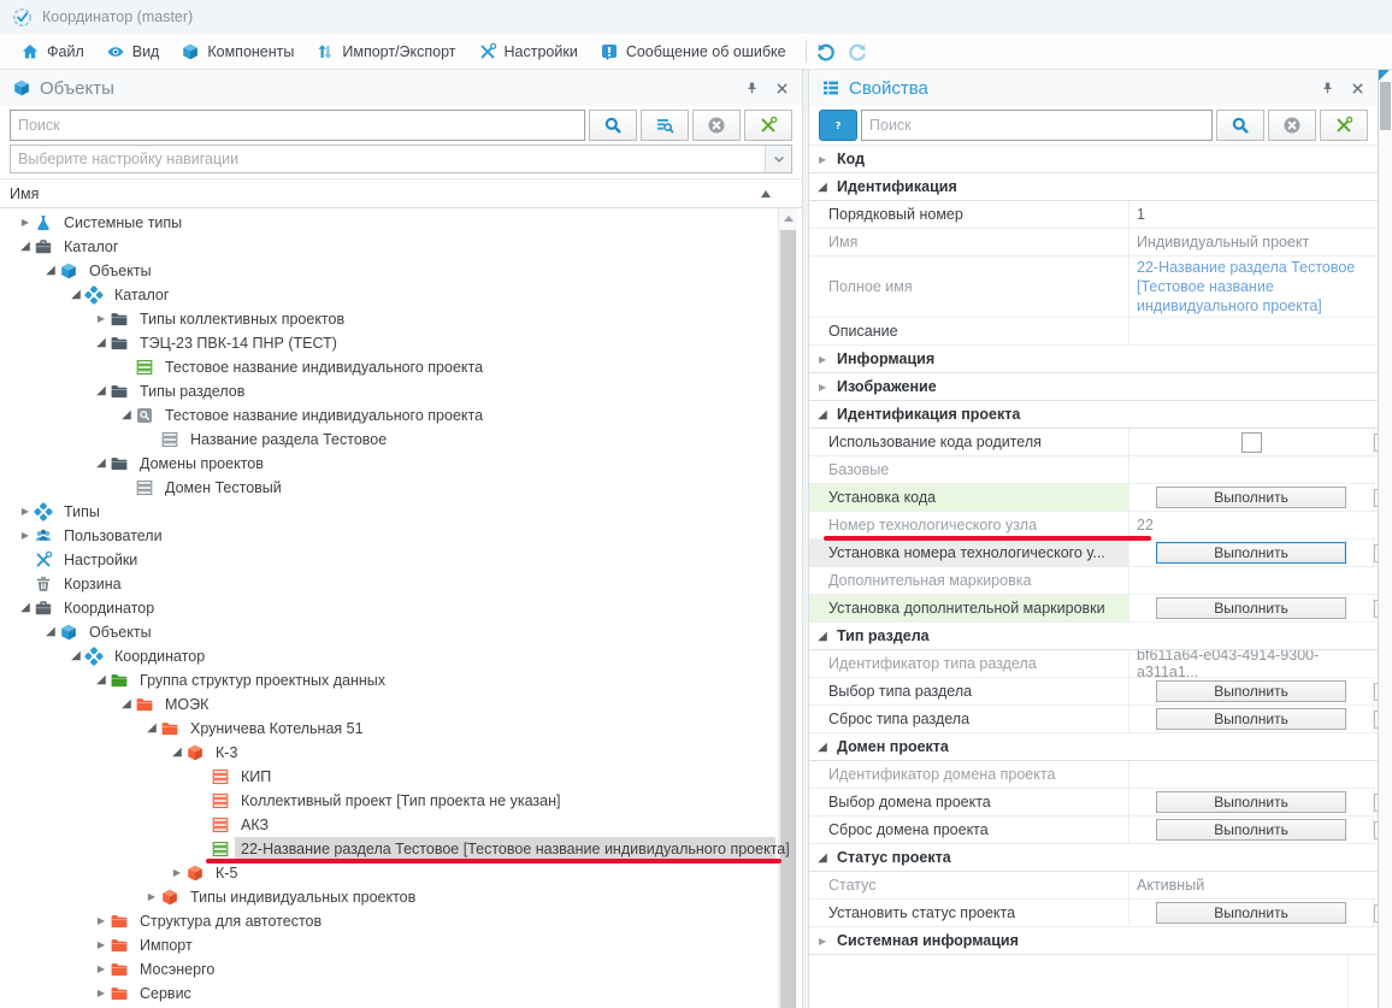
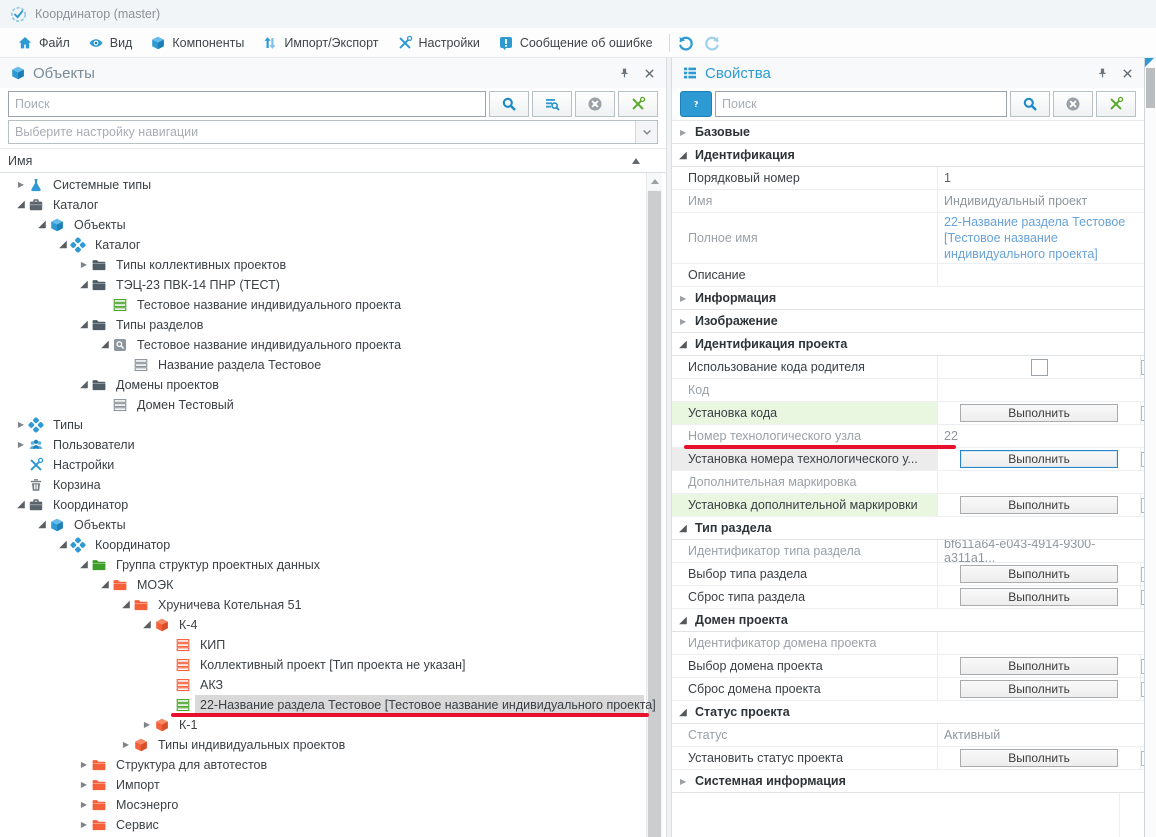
  Координатор (master)
  Файл
  Вид
  Компоненты
  Импорт/Экспорт
  Настройки
  Сообщение об ошибке
  Объекты
  Поиск
  Выберите настройку навигации
  Имя
  ▶
  Системные типы
  ◢
  Каталог
  ◢
  Объекты
  ◢
  Каталог
  ▶
  Типы коллективных проектов
  ◢
  ТЭЦ-23 ПВК-14 ПНР (ТЕСТ)
  Тестовое название индивидуального проекта
  ◢
  Типы разделов
  ◢
  Тестовое название индивидуального проекта
  Название раздела Тестовое
  ◢
  Домены проектов
  Домен Тестовый
  ▶
  Типы
  ▶
  Пользователи
  Настройки
  Корзина
  ◢
  Координатор
  ◢
  Объекты
  ◢
  Координатор
  ◢
  Группа структур проектных данных
  ◢
  МОЭК
  ◢
  Хруничева Котельная 51
  ◢
- К-3
+ К-4
  КИП
  Коллективный проект [Тип проекта не указан]
  АКЗ
  22-Название раздела Тестовое [Тестовое название индивидуального проекта]
  ▶
- К-5
+ К-1
  ▶
  Типы индивидуальных проектов
  ▶
  Структура для автотестов
  ▶
  Импорт
  ▶
  Мосэнерго
  ▶
  Сервис
  Свойства
  ?
  Поиск
  ▶
- Код
+ Базовые
  ◢
  Идентификация
  Порядковый номер
  1
  Имя
  Индивидуальный проект
  Полное имя
  22-Название раздела Тестовое [Тестовое название индивидуального проекта]
  Описание
  ▶
  Информация
  ▶
  Изображение
  ◢
  Идентификация проекта
  Использование кода родителя
- Базовые
+ Код
  Установка кода
  Выполнить
  Номер технологического узла
  22
  Установка номера технологического у...
  Выполнить
  Дополнительная маркировка
  Установка дополнительной маркировки
  Выполнить
  ◢
  Тип раздела
  Идентификатор типа раздела
  bf611a64-e043-4914-9300-a311a1...
  Выбор типа раздела
  Выполнить
  Сброс типа раздела
  Выполнить
  ◢
  Домен проекта
  Идентификатор домена проекта
  Выбор домена проекта
  Выполнить
  Сброс домена проекта
  Выполнить
  ◢
  Статус проекта
  Статус
  Активный
  Установить статус проекта
  Выполнить
  ▶
  Системная информация
